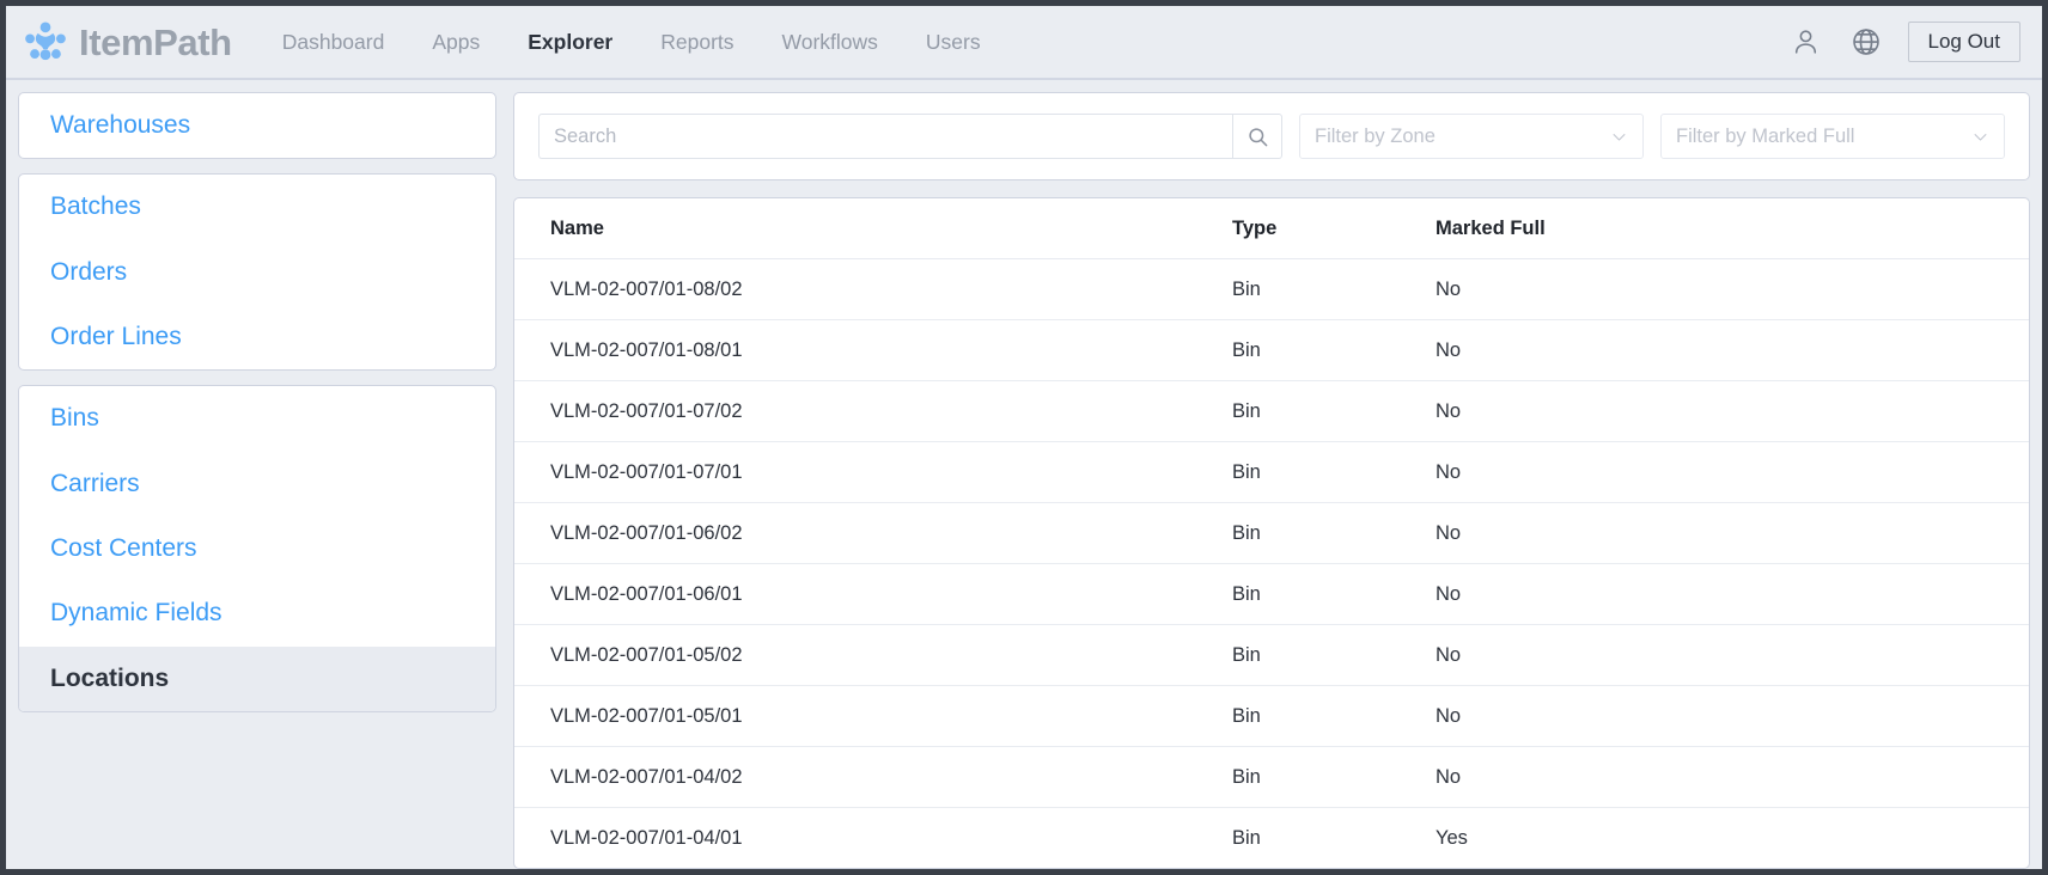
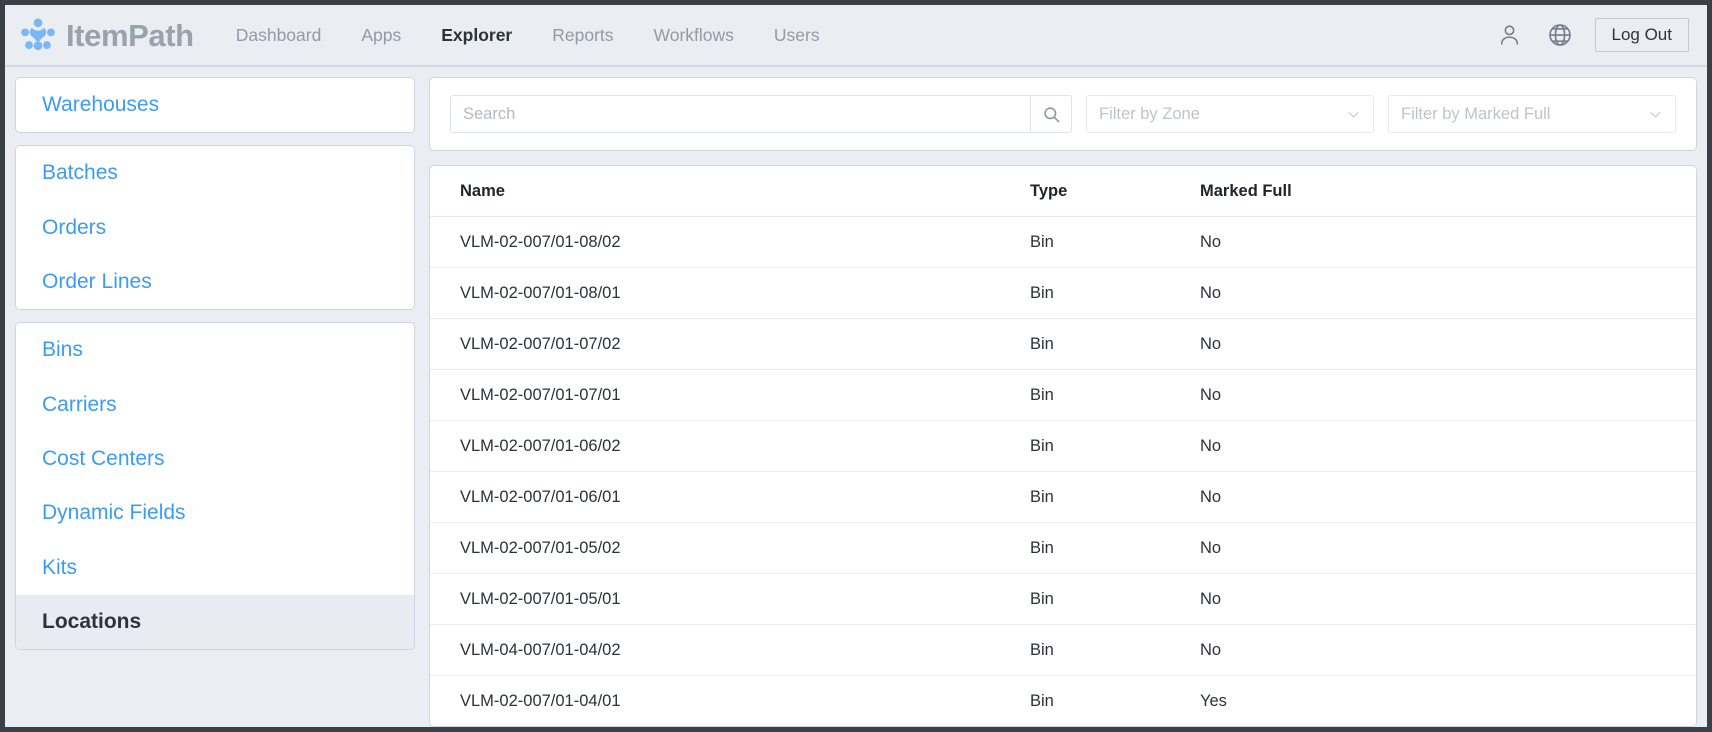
  ItemPath
  Dashboard
  Apps
  Explorer
  Reports
  Workflows
  Users
  Log Out
  Warehouses
  Batches
  Orders
  Order Lines
  Bins
  Carriers
  Cost Centers
  Dynamic Fields
+ Kits
  Locations
  Search
  Filter by Zone
  Filter by Marked Full
  Name	Type	Marked Full
  VLM-02-007/01-08/02	Bin	No
  VLM-02-007/01-08/01	Bin	No
  VLM-02-007/01-07/02	Bin	No
  VLM-02-007/01-07/01	Bin	No
  VLM-02-007/01-06/02	Bin	No
  VLM-02-007/01-06/01	Bin	No
  VLM-02-007/01-05/02	Bin	No
  VLM-02-007/01-05/01	Bin	No
- VLM-02-007/01-04/02	Bin	No
+ VLM-04-007/01-04/02	Bin	No
  VLM-02-007/01-04/01	Bin	Yes
